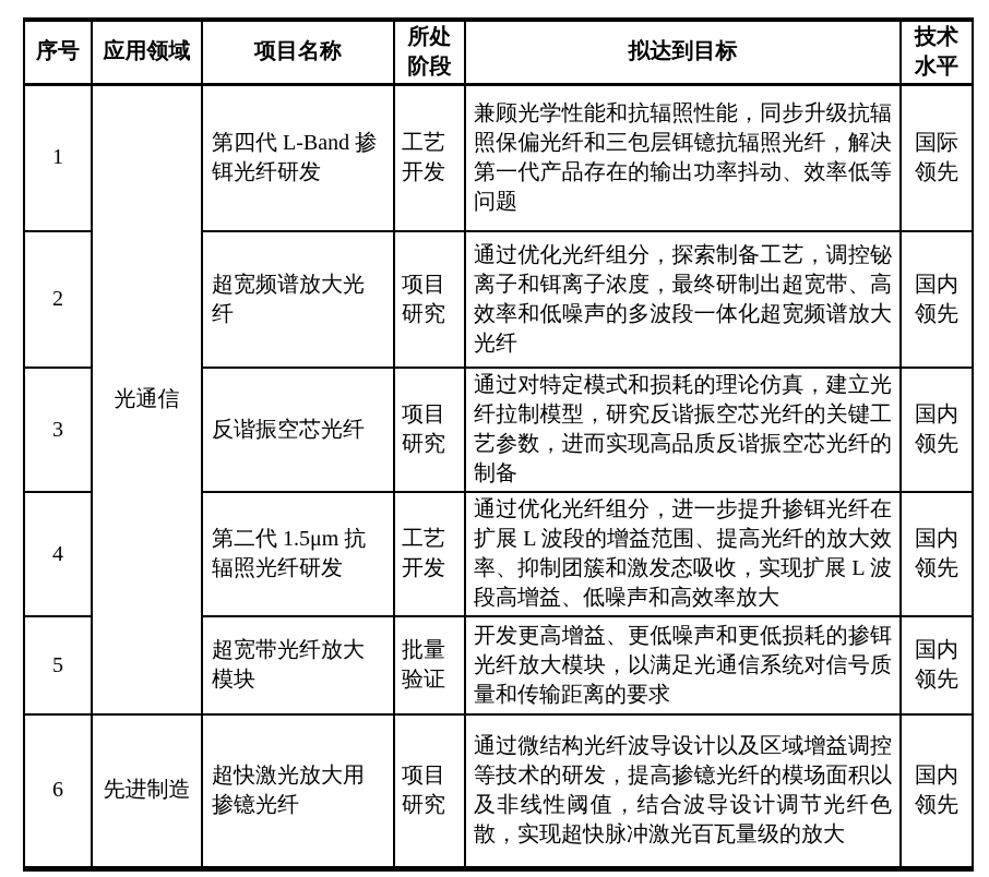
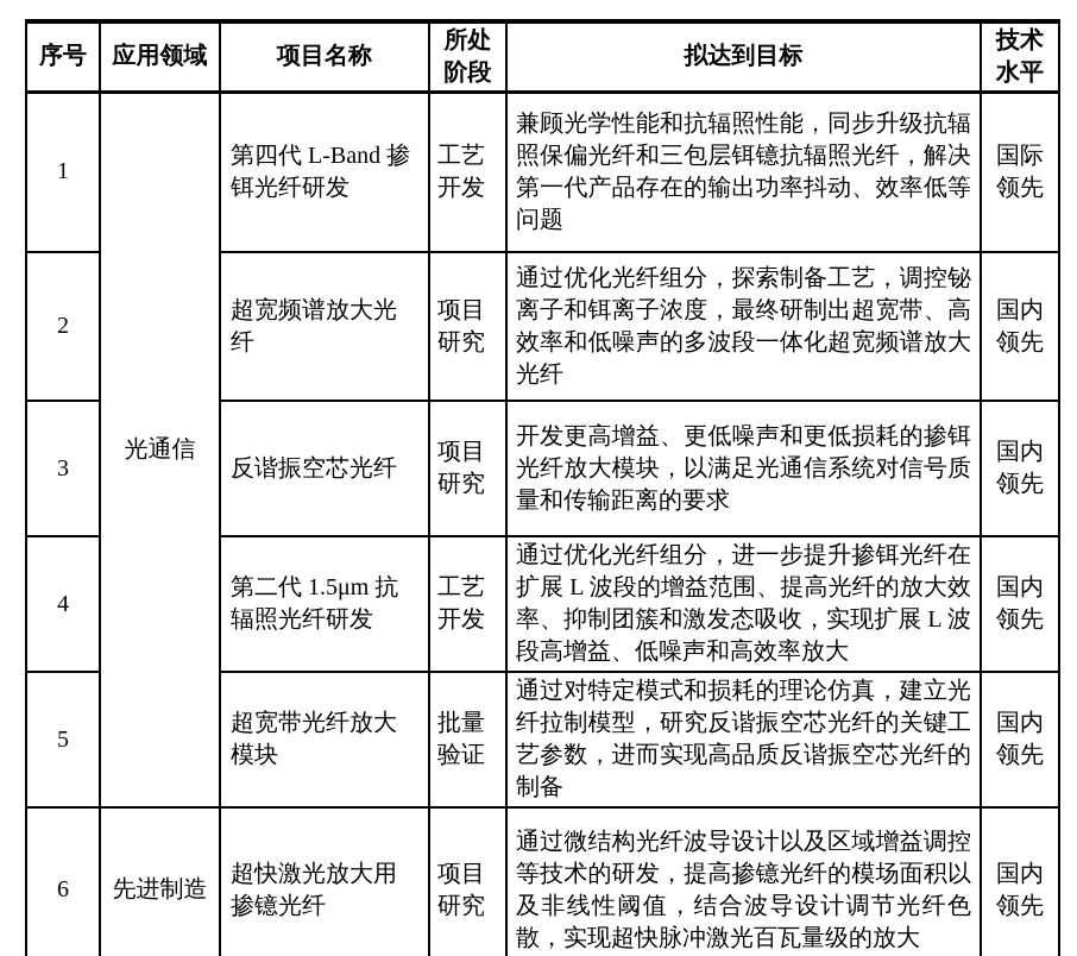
  序号	应用领域	项目名称	所处 阶段	拟达到目标	技术 水平
  1	光通信	第四代 L-Band 掺铒光纤研发	工艺 开发	兼顾光学性能和抗辐照性能，同步升级抗辐照保偏光纤和三包层铒镱抗辐照光纤，解决第一代产品存在的输出功率抖动、效率低等问题	国际 领先
  2	超宽频谱放大光纤	项目 研究	通过优化光纤组分，探索制备工艺，调控铋离子和铒离子浓度，最终研制出超宽带、高效率和低噪声的多波段一体化超宽频谱放大光纤	国内 领先
- 3	反谐振空芯光纤	项目 研究	通过对特定模式和损耗的理论仿真，建立光纤拉制模型，研究反谐振空芯光纤的关键工艺参数，进而实现高品质反谐振空芯光纤的制备	国内 领先
+ 3	反谐振空芯光纤	项目 研究	开发更高增益、更低噪声和更低损耗的掺铒光纤放大模块，以满足光通信系统对信号质量和传输距离的要求	国内 领先
  4	第二代 1.5μm 抗辐照光纤研发	工艺 开发	通过优化光纤组分，进一步提升掺铒光纤在扩展 L 波段的增益范围、提高光纤的放大效率、抑制团簇和激发态吸收，实现扩展 L 波段高增益、低噪声和高效率放大	国内 领先
- 5	超宽带光纤放大模块	批量 验证	开发更高增益、更低噪声和更低损耗的掺铒光纤放大模块，以满足光通信系统对信号质量和传输距离的要求	国内 领先
+ 5	超宽带光纤放大模块	批量 验证	通过对特定模式和损耗的理论仿真，建立光纤拉制模型，研究反谐振空芯光纤的关键工艺参数，进而实现高品质反谐振空芯光纤的制备	国内 领先
  6	先进制造	超快激光放大用掺镱光纤	项目 研究	通过微结构光纤波导设计以及区域增益调控等技术的研发，提高掺镱光纤的模场面积以及非线性阈值，结合波导设计调节光纤色散，实现超快脉冲激光百瓦量级的放大	国内 领先
